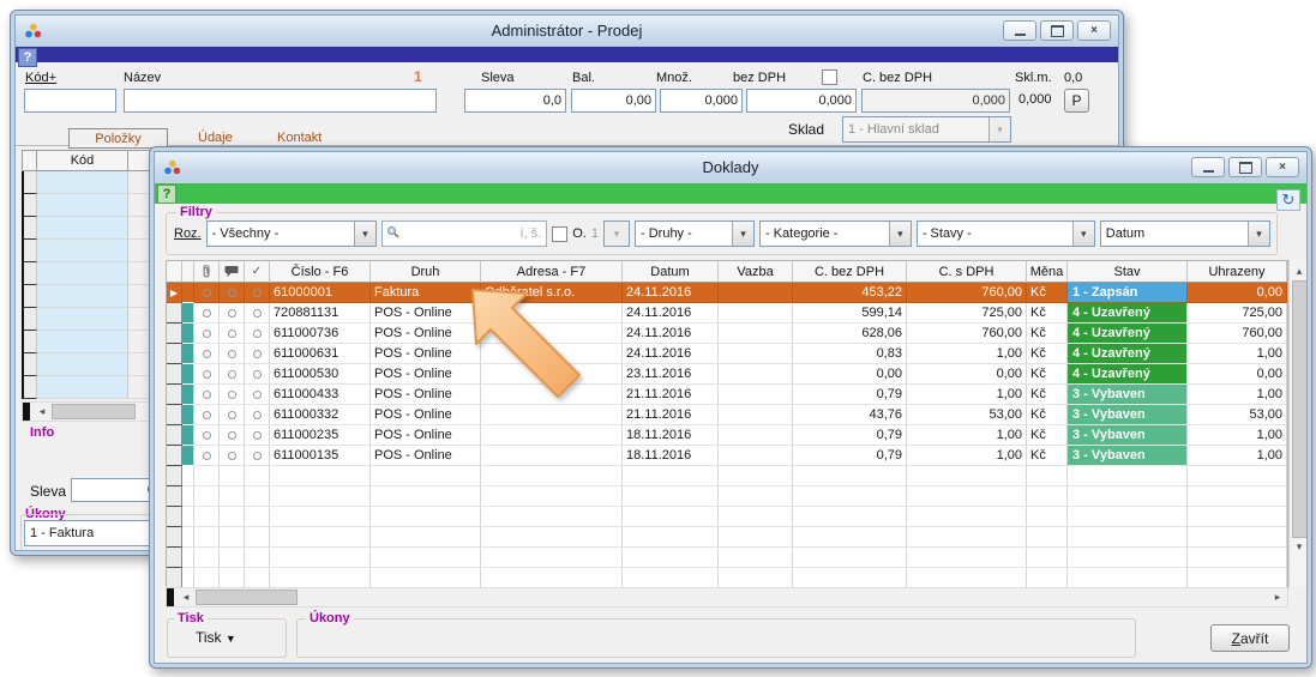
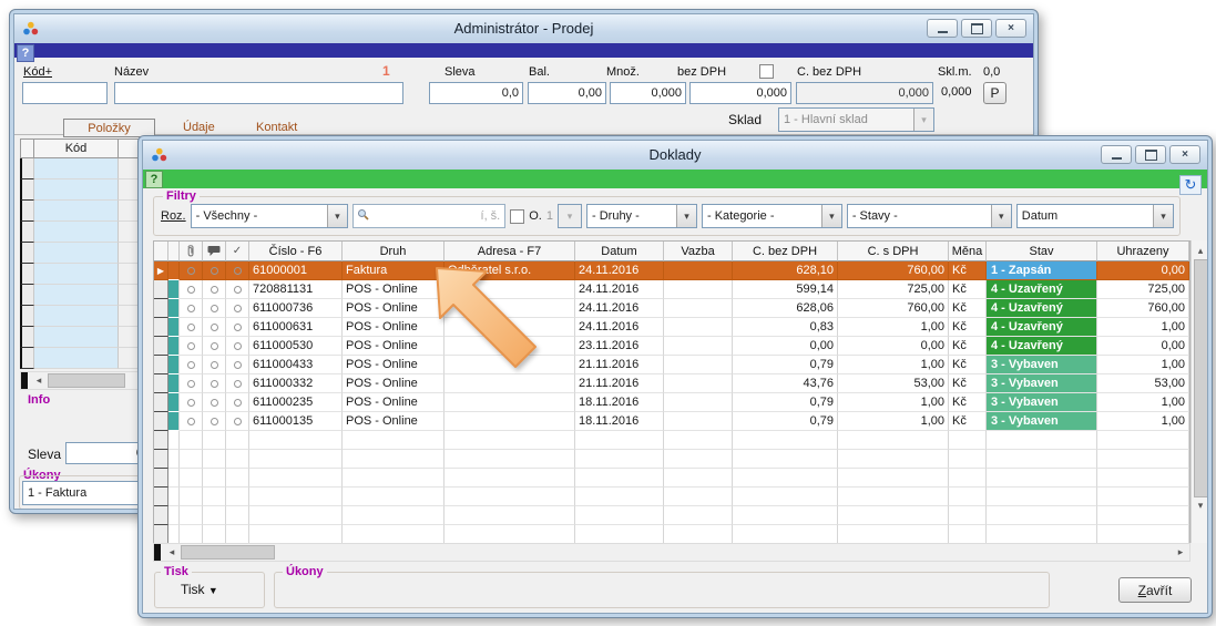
  Administrátor - Prodej
  ×
  ?
  Kód+
  Název
  1
  Sleva
  Bal.
  Množ.
  bez DPH
  C. bez DPH
  Skl.m.
  0,0
  0,0
  0,00
  0,000
  0,000
  0,000
  0,000
  P
  Sklad
  1 - Hlavní sklad
  ▾
  Položky
  Údaje
  Kontakt
  Kód
  ◂
  Info
  Sleva
  Úkony
  1 - Faktura
  Doklady
  ×
  ?
  ↻
  Filtry
  Roz.
  - Všechny -
  ▾
  í, š.
  O.
  1
  ▾
  - Druhy -
  ▾
  - Kategorie -
  ▾
  - Stavy -
  ▾
  Datum
  ▾
  ✓
  Číslo - F6
  Druh
  Adresa - F7
  Datum
  Vazba
  C. bez DPH
  C. s DPH
  Měna
  Stav
  Uhrazeny
  ▶
  61000001
  Faktura
  24.11.2016
- 453,22
+ 628,10
  760,00
  Kč
  1 - Zapsán
  0,00
  720881131
  POS - Online
  24.11.2016
  599,14
  725,00
  Kč
  4 - Uzavřený
  725,00
  611000736
  POS - Online
  24.11.2016
  628,06
  760,00
  Kč
  4 - Uzavřený
  760,00
  611000631
  POS - Online
  24.11.2016
  0,83
  1,00
  Kč
  4 - Uzavřený
  1,00
  611000530
  POS - Online
  23.11.2016
  0,00
  0,00
  Kč
  4 - Uzavřený
  0,00
  611000433
  POS - Online
  21.11.2016
  0,79
  1,00
  Kč
  3 - Vybaven
  1,00
  611000332
  POS - Online
  21.11.2016
  43,76
  53,00
  Kč
  3 - Vybaven
  53,00
  611000235
  POS - Online
  18.11.2016
  0,79
  1,00
  Kč
  3 - Vybaven
  1,00
  611000135
  POS - Online
  18.11.2016
  0,79
  1,00
  Kč
  3 - Vybaven
  1,00
  ▴
  ▾
  ◂
  ▸
  Tisk
  Tisk ▼
  Úkony
  Zavřít
